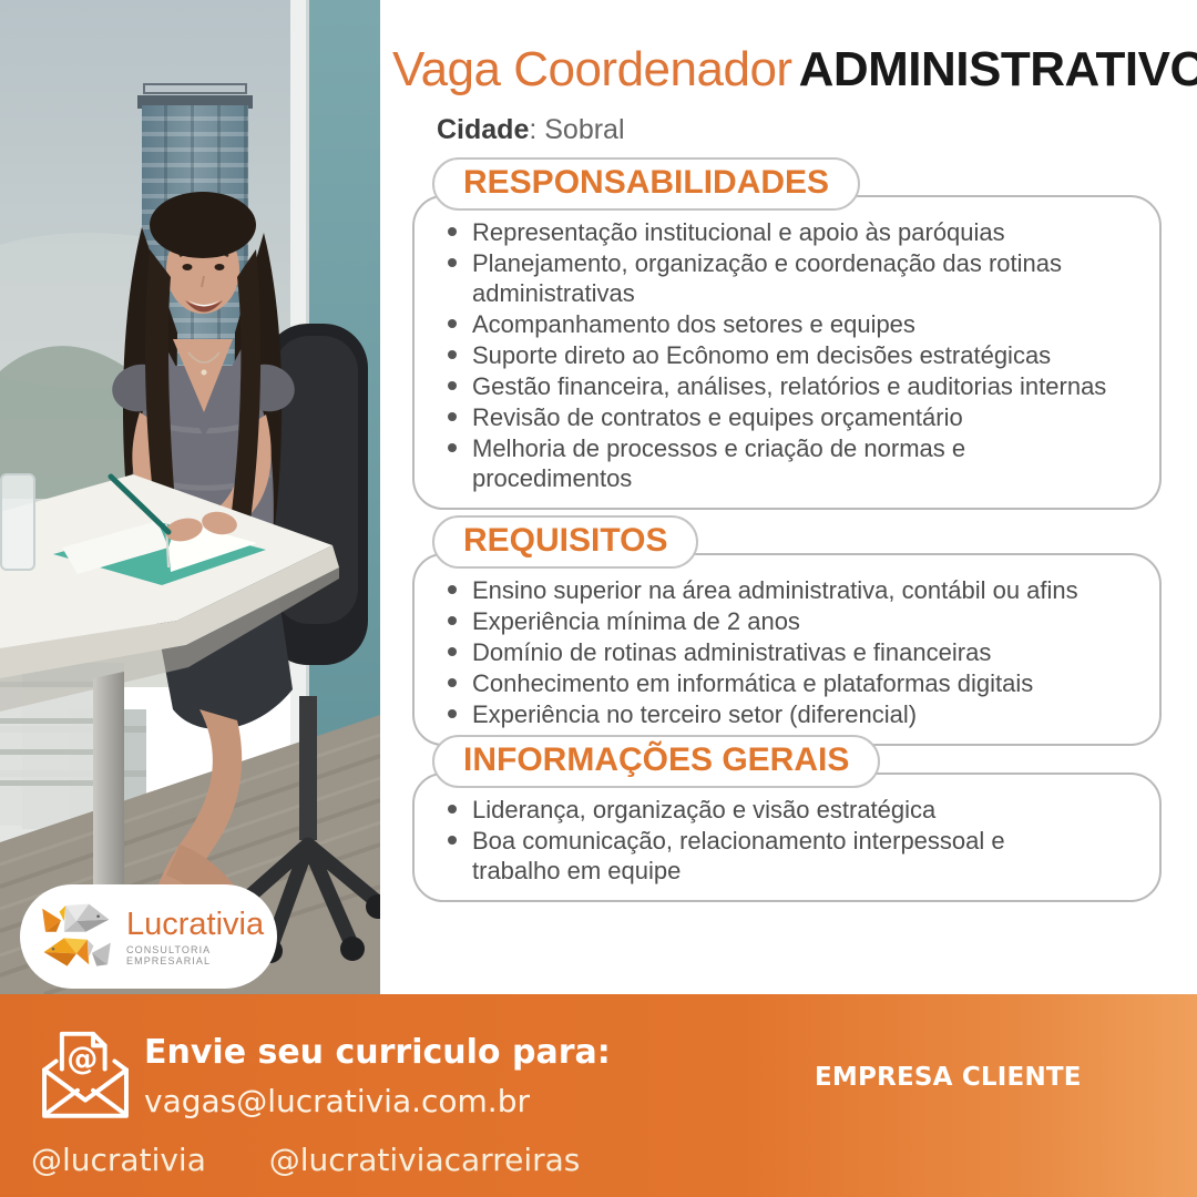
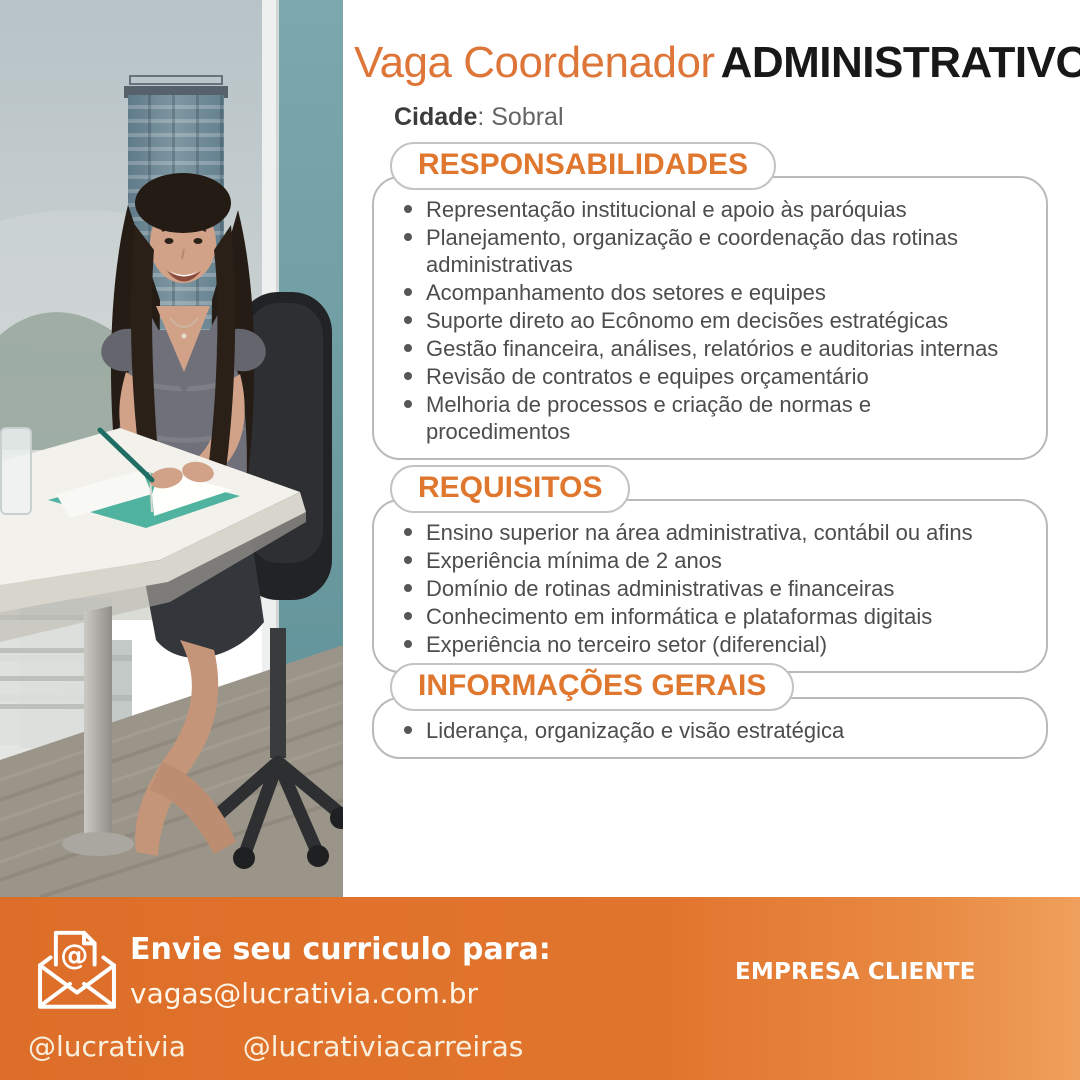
  Vaga Coordenador ADMINISTRATIVO
  Cidade: Sobral
  RESPONSABILIDADES
  Representação institucional e apoio às paróquias
  Planejamento, organização e coordenação das rotinas
  administrativas
  Acompanhamento dos setores e equipes
  Suporte direto ao Ecônomo em decisões estratégicas
  Gestão financeira, análises, relatórios e auditorias internas
  Revisão de contratos e equipes orçamentário
  Melhoria de processos e criação de normas e
  procedimentos
  REQUISITOS
  Ensino superior na área administrativa, contábil ou afins
  Experiência mínima de 2 anos
  Domínio de rotinas administrativas e financeiras
  Conhecimento em informática e plataformas digitais
  Experiência no terceiro setor (diferencial)
  INFORMAÇÕES GERAIS
  Liderança, organização e visão estratégica
- Boa comunicação, relacionamento interpessoal e
- trabalho em equipe
- Lucrativia
- CONSULTORIA EMPRESARIAL
  @
  Envie seu curriculo para:
  vagas@lucrativia.com.br
  EMPRESA CLIENTE
  @lucrativia @lucrativiacarreiras
